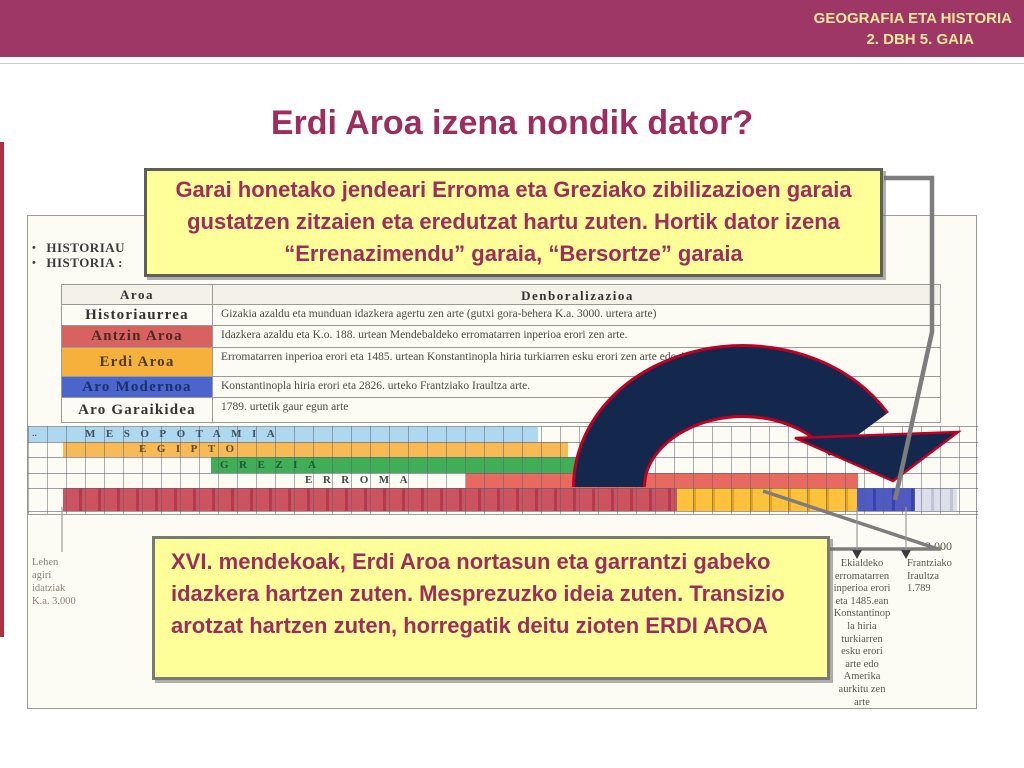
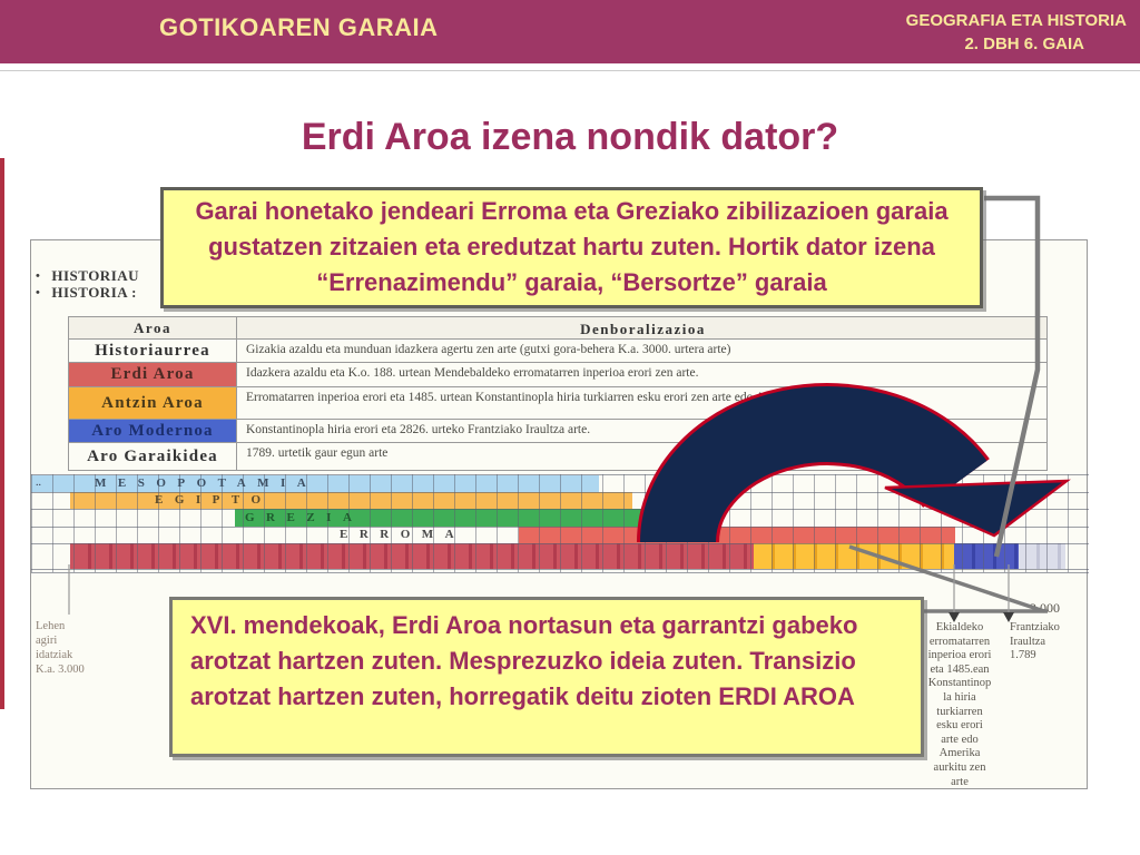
+ GOTIKOAREN GARAIA
  GEOGRAFIA ETA HISTORIA
- 2. DBH 5. GAIA
+ 2. DBH 6. GAIA
  Erdi Aroa izena nondik dator?
  •
  HISTORIAU
  •
  HISTORIA :
  Aroa
  Denboralizazioa
  Historiaurrea
  Gizakia azaldu eta munduan idazkera agertu zen arte (gutxi gora-behera K.a. 3000. urtera arte)
- Antzin Aroa
+ Erdi Aroa
  Idazkera azaldu eta K.o. 188. urtean Mendebaldeko erromatarren inperioa erori zen arte.
- Erdi Aroa
+ Antzin Aroa
  Erromatarren inperioa erori eta 1485. urtean Konstantinopla hiria turkiarren esku erori zen arte ed
  Aro Modernoa
  Konstantinopla hiria erori eta 2826. urteko Frantziako Iraultza arte.
  Aro Garaikidea
  1789. urtetik gaur egun arte
  ..
  MESOPOTAMIA
  EGIPTO
  GREZIA
  ERROMA
  Lehen
  agiri
  idatziak
  K.a. 3.000
  Ekialdeko
  erromatarren
  inperioa erori
  eta 1485.ean
  Konstantinop
  la hiria
  turkiarren
  esku erori
  arte edo
  Amerika
  aurkitu zen
  arte
  Frantziako
  Iraultza
  1.789
  Garai honetako jendeari Erroma eta Greziako zibilizazioen garaia gustatzen zitzaien eta eredutzat hartu zuten. Hortik dator izena “Errenazimendu” garaia, “Bersortze” garaia
- XVI. mendekoak, Erdi Aroa nortasun eta garrantzi gabeko idazkera hartzen zuten. Mesprezuzko ideia zuten. Transizio arotzat hartzen zuten, horregatik deitu zioten ERDI AROA
+ XVI. mendekoak, Erdi Aroa nortasun eta garrantzi gabeko arotzat hartzen zuten. Mesprezuzko ideia zuten. Transizio arotzat hartzen zuten, horregatik deitu zioten ERDI AROA
